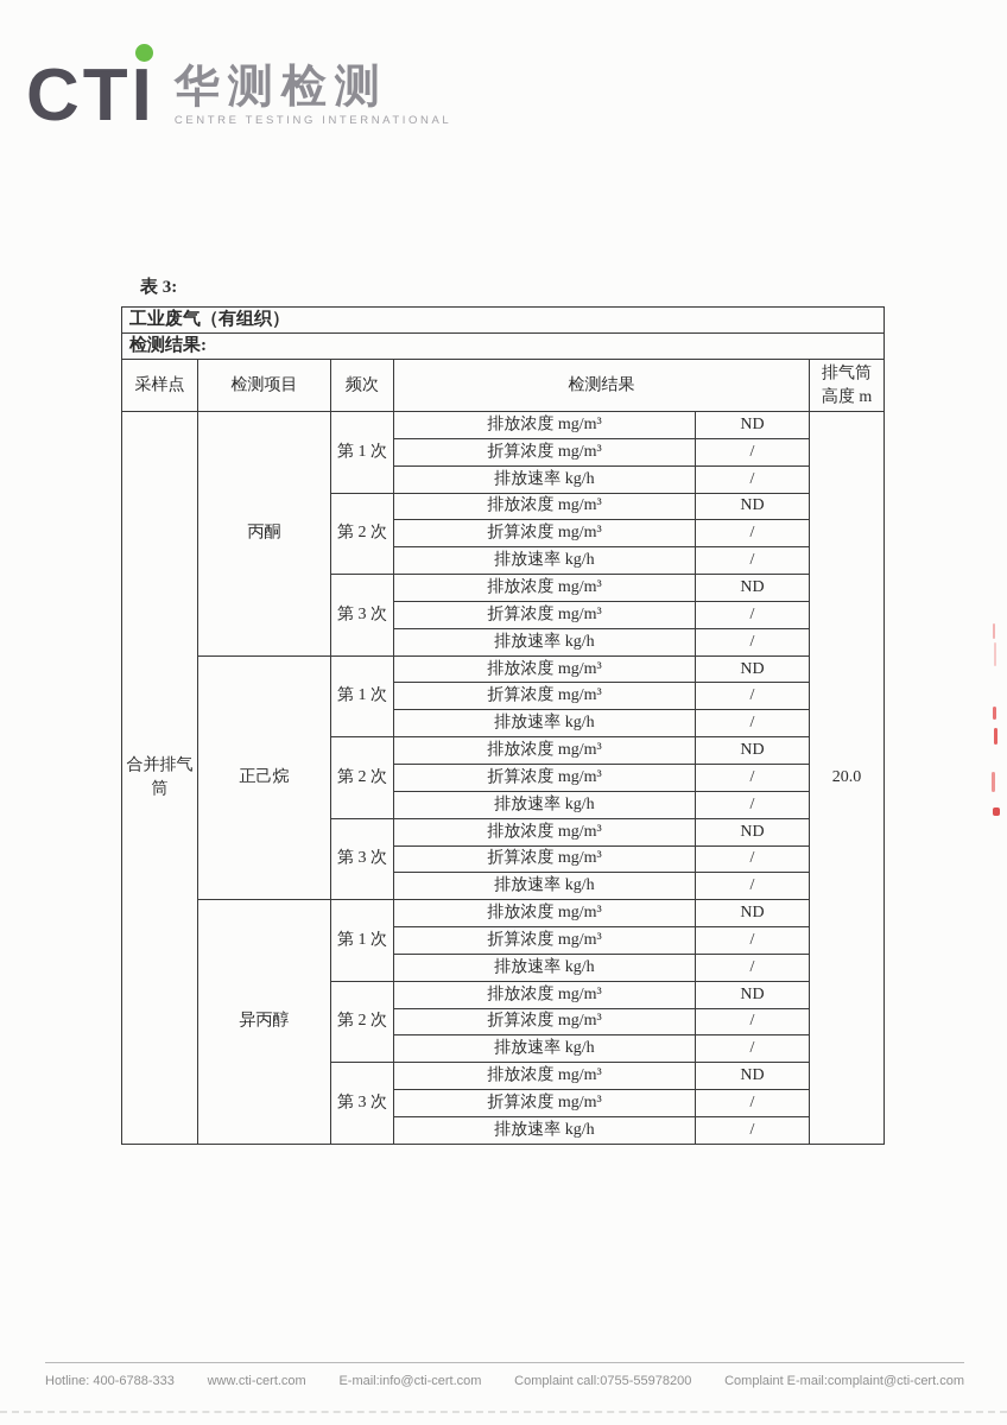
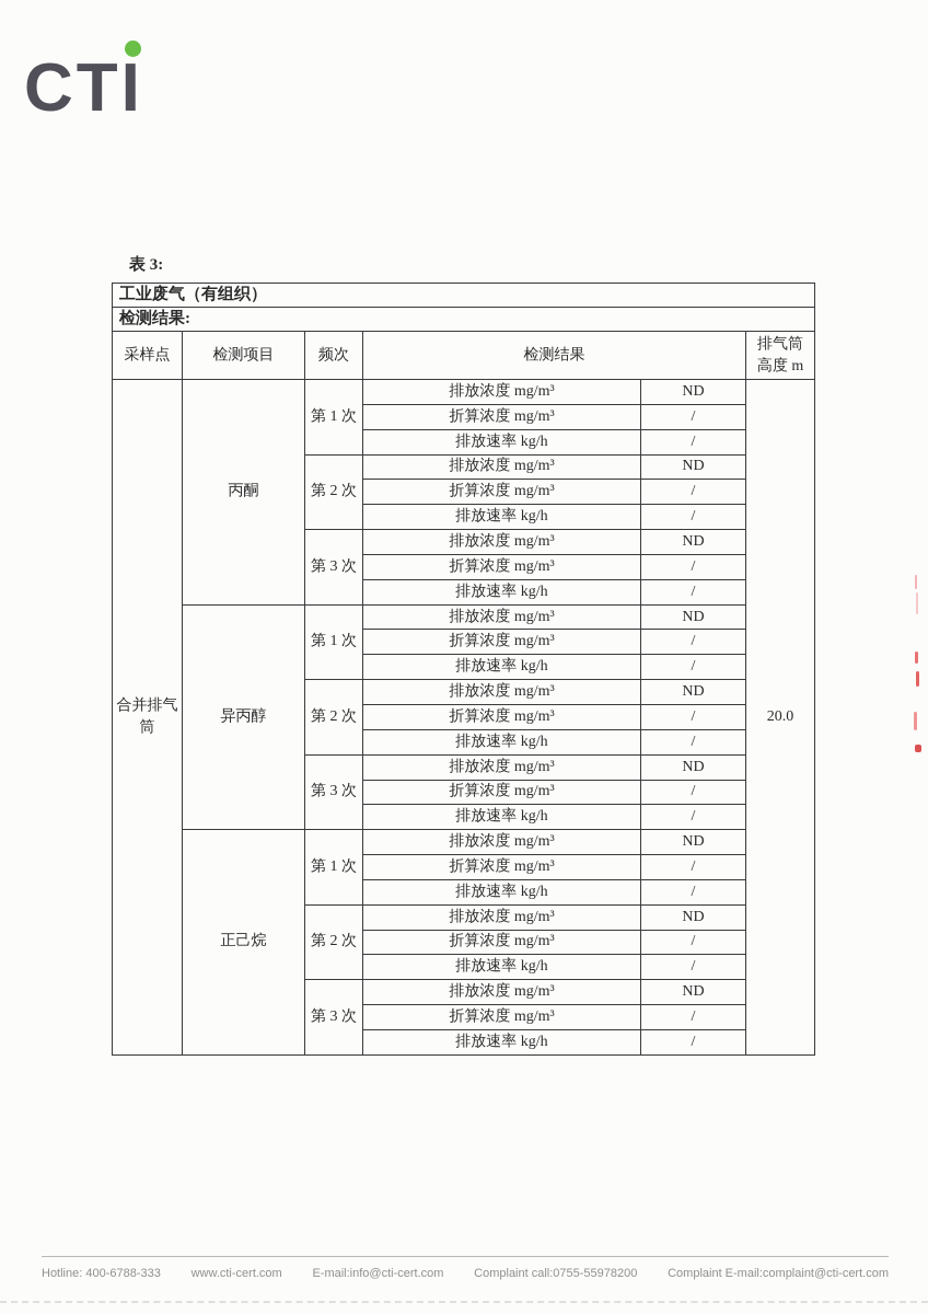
  CTI
- 华测检测
- CENTRE TESTING INTERNATIONAL
  表 3:
  工业废气（有组织）
  检测结果:
  采样点	检测项目	频次	检测结果	排气筒 高度 m
  合并排气筒	丙酮	第 1 次	排放浓度 mg/m³	ND	20.0
  折算浓度 mg/m³	/
  排放速率 kg/h	/
  第 2 次	排放浓度 mg/m³	ND
  折算浓度 mg/m³	/
  排放速率 kg/h	/
  第 3 次	排放浓度 mg/m³	ND
  折算浓度 mg/m³	/
  排放速率 kg/h	/
- 正己烷	第 1 次	排放浓度 mg/m³	ND
+ 异丙醇	第 1 次	排放浓度 mg/m³	ND
  折算浓度 mg/m³	/
  排放速率 kg/h	/
  第 2 次	排放浓度 mg/m³	ND
  折算浓度 mg/m³	/
  排放速率 kg/h	/
  第 3 次	排放浓度 mg/m³	ND
  折算浓度 mg/m³	/
  排放速率 kg/h	/
- 异丙醇	第 1 次	排放浓度 mg/m³	ND
+ 正己烷	第 1 次	排放浓度 mg/m³	ND
  折算浓度 mg/m³	/
  排放速率 kg/h	/
  第 2 次	排放浓度 mg/m³	ND
  折算浓度 mg/m³	/
  排放速率 kg/h	/
  第 3 次	排放浓度 mg/m³	ND
  折算浓度 mg/m³	/
  排放速率 kg/h	/
  Hotline: 400-6788-333
  www.cti-cert.com
  E-mail:info@cti-cert.com
  Complaint call:0755-55978200
  Complaint E-mail:complaint@cti-cert.com
